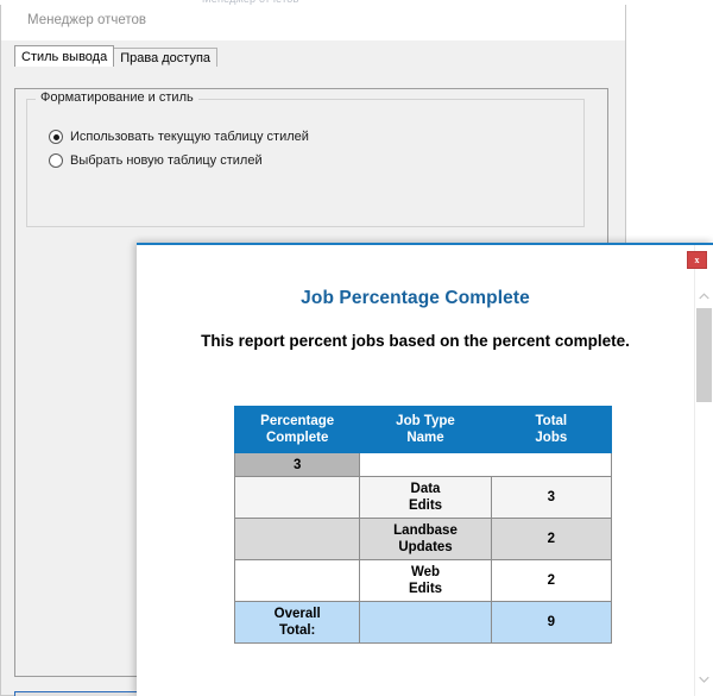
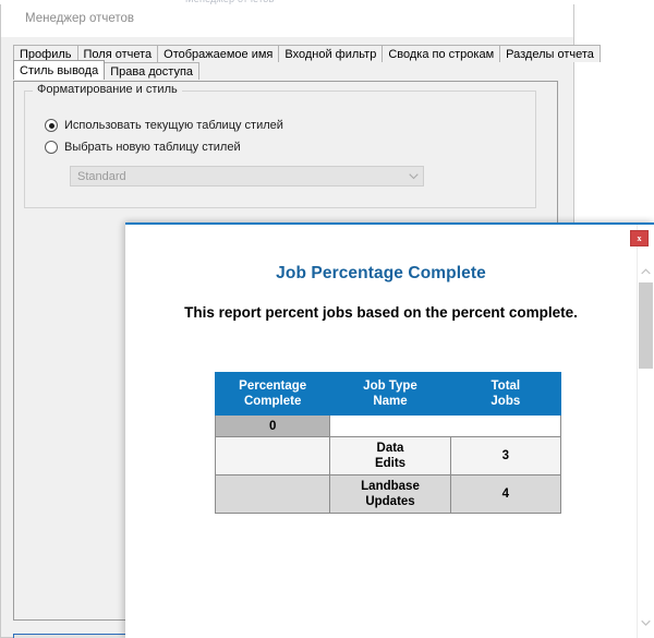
  Менеджер отчетов
+ Профиль
+ Поля отчета
+ Отображаемое имя
+ Входной фильтр
+ Сводка по строкам
+ Разделы отчета
  Стиль вывода
  Права доступа
  Форматирование и стиль
  Использовать текущую таблицу стилей
  Выбрать новую таблицу стилей
+ Standard
  Job Percentage Complete
  This report percent jobs based on the percent complete.
  Percentage Complete	Job Type Name	Total Jobs
- 3
+ 0
  	Data Edits	3
- 	Landbase Updates	2
+ 	Landbase Updates	4
- 	Web Edits	2
- Overall Total:		9
  x
